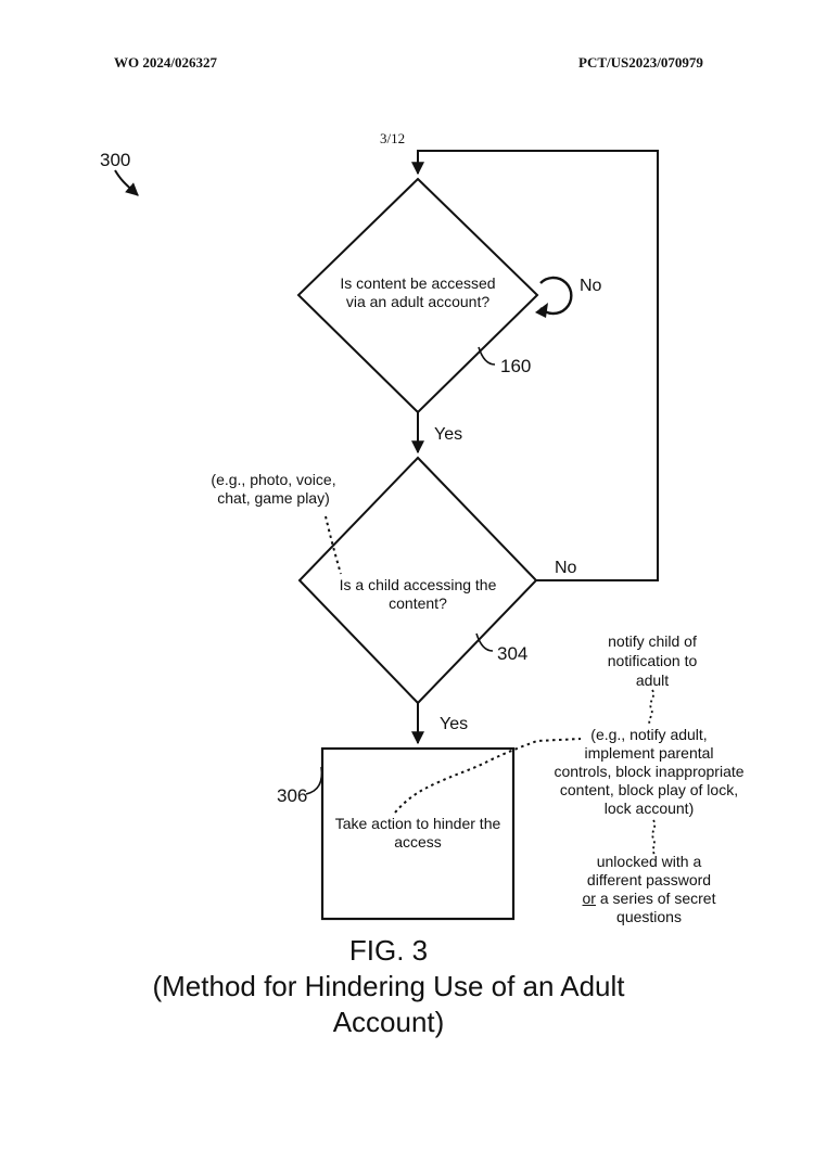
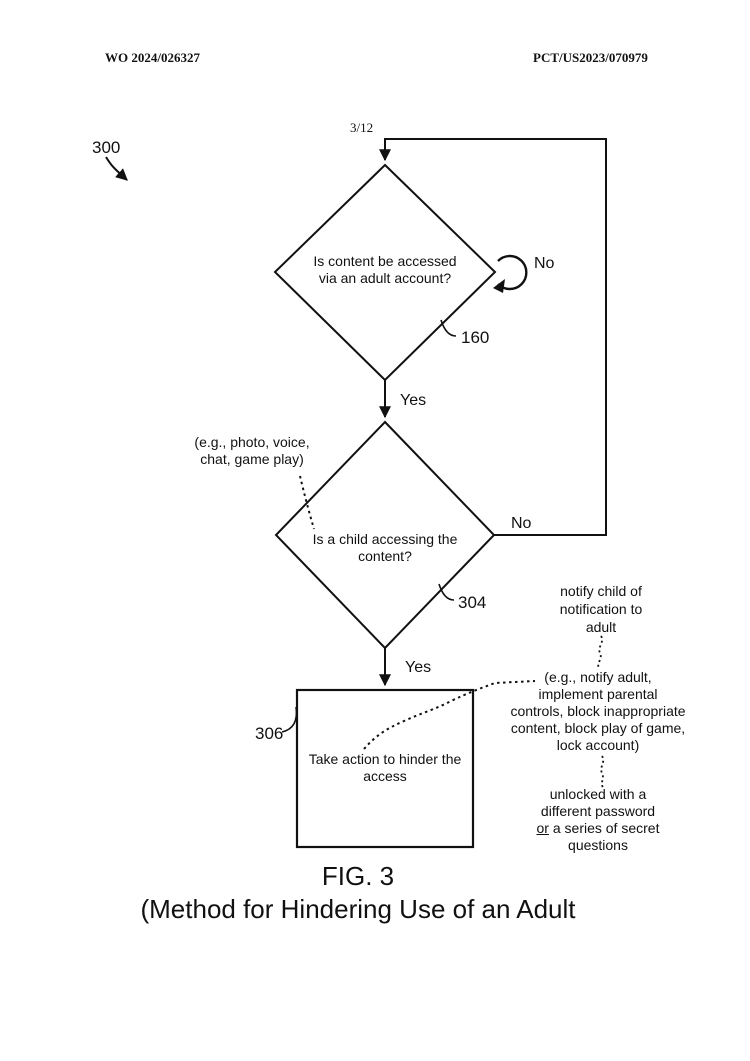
  WO 2024/026327
  PCT/US2023/070979
  3/12
  300
  Is content be accessed
  via an adult account?
  No
  160
  Yes
  (e.g., photo, voice,
  chat, game play)
  Is a child accessing the
  content?
  No
  304
  Yes
  306
  Take action to hinder the
  access
  notify child of
  notification to
  adult
  (e.g., notify adult,
  implement parental
  controls, block inappropriate
- content, block play of lock,
+ content, block play of game,
  lock account)
  unlocked with a
  different password
  or a series of secret
  questions
  FIG. 3
  (Method for Hindering Use of an Adult
- Account)
